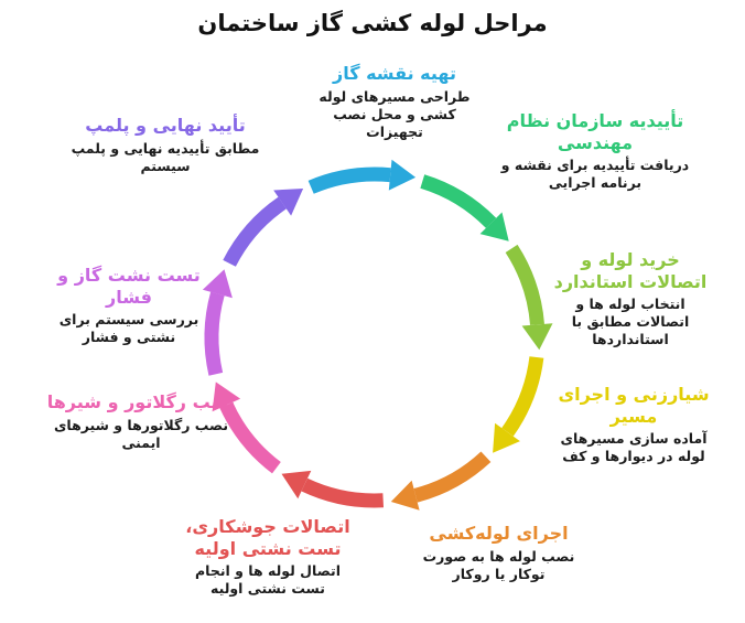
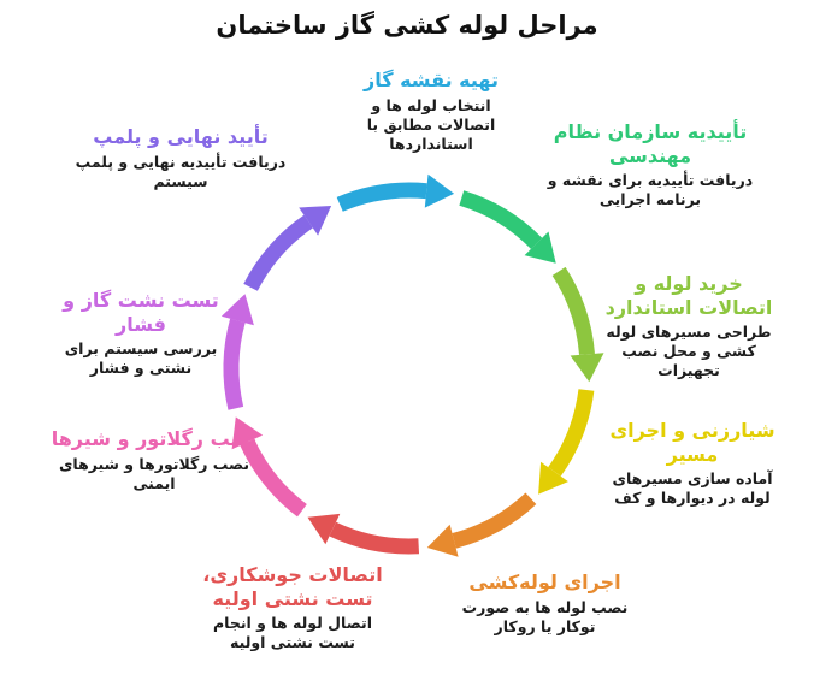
  مراحل لوله کشی گاز ساختمان
  تهیه نقشه گاز
- طراحی مسیرهای لوله کشی و محل نصب تجهیزات
+ انتخاب لوله ها و اتصالات مطابق با استانداردها
  تأییدیه سازمان نظام مهندسی
  دریافت تأییدیه برای نقشه و برنامه اجرایی
  خرید لوله و اتصالات استاندارد
- انتخاب لوله ها و اتصالات مطابق با استانداردها
+ طراحی مسیرهای لوله کشی و محل نصب تجهیزات
  شیارزنی و اجرای مسیر
  آماده سازی مسیرهای لوله در دیوارها و کف
  اجرای لوله‌کشی
  نصب لوله ها به صورت توکار یا روکار
  اتصالات جوشکاری، تست نشتی اولیه
  اتصال لوله ها و انجام تست نشتی اولیه
  نصب رگلاتور و شیرها
  نصب رگلاتورها و شیرهای ایمنی
  تست نشت گاز و فشار
  بررسی سیستم برای نشتی و فشار
  تأیید نهایی و پلمپ
- مطابق تأییدیه نهایی و پلمپ سیستم
+ دریافت تأییدیه نهایی و پلمپ سیستم
